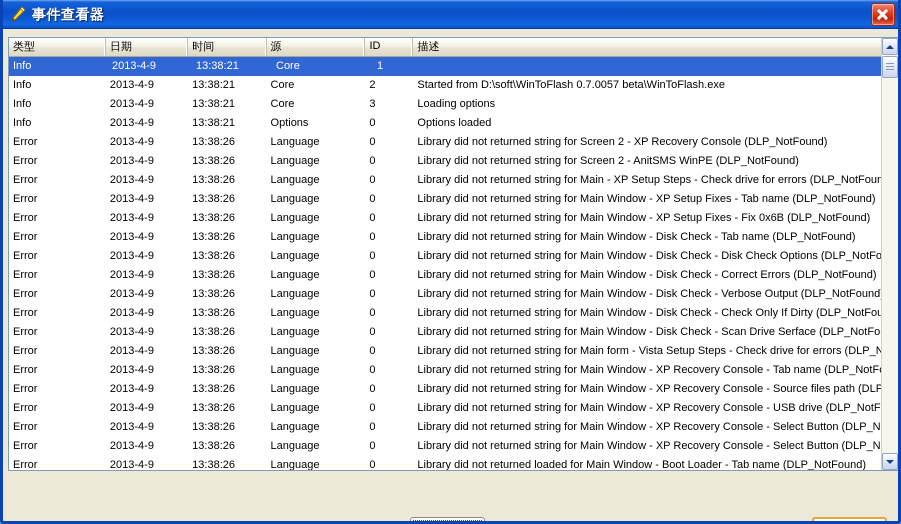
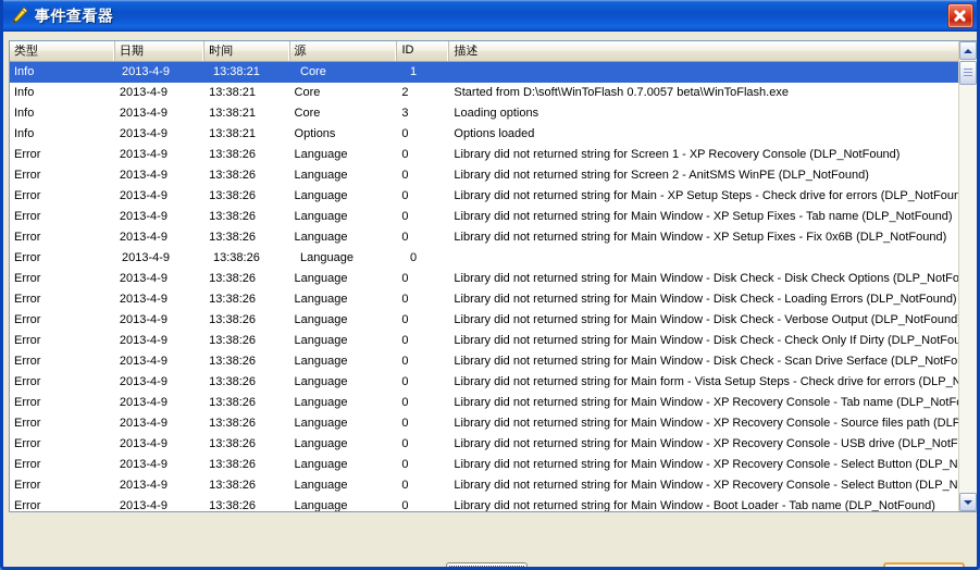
  事件查看器
  类型
  日期
  时间
  源
  ID
  描述
  Info
  2013-4-9
  13:38:21
  Core
  1
  Info
  2013-4-9
  13:38:21
  Core
  2
  Started from D:\soft\WinToFlash 0.7.0057 beta\WinToFlash.exe
  Info
  2013-4-9
  13:38:21
  Core
  3
  Loading options
  Info
  2013-4-9
  13:38:21
  Options
  0
  Options loaded
  Error
  2013-4-9
  13:38:26
  Language
  0
- Library did not returned string for Screen 2 - XP Recovery Console (DLP_NotFound)
+ Library did not returned string for Screen 1 - XP Recovery Console (DLP_NotFound)
  Error
  2013-4-9
  13:38:26
  Language
  0
  Library did not returned string for Screen 2 - AnitSMS WinPE (DLP_NotFound)
  Error
  2013-4-9
  13:38:26
  Language
  0
  Library did not returned string for Main - XP Setup Steps - Check drive for errors (DLP_NotFou
  Error
  2013-4-9
  13:38:26
  Language
  0
  Library did not returned string for Main Window - XP Setup Fixes - Tab name (DLP_NotFound)
  Error
  2013-4-9
  13:38:26
  Language
  0
  Library did not returned string for Main Window - XP Setup Fixes - Fix 0x6B (DLP_NotFound)
  Error
  2013-4-9
  13:38:26
  Language
  0
- Library did not returned string for Main Window - Disk Check - Tab name (DLP_NotFound)
  Error
  2013-4-9
  13:38:26
  Language
  0
  Library did not returned string for Main Window - Disk Check - Disk Check Options (DLP_NotFo
  Error
  2013-4-9
  13:38:26
  Language
  0
- Library did not returned string for Main Window - Disk Check - Correct Errors (DLP_NotFound)
+ Library did not returned string for Main Window - Disk Check - Loading Errors (DLP_NotFound)
  Error
  2013-4-9
  13:38:26
  Language
  0
  Library did not returned string for Main Window - Disk Check - Verbose Output (DLP_NotFound
  Error
  2013-4-9
  13:38:26
  Language
  0
  Library did not returned string for Main Window - Disk Check - Check Only If Dirty (DLP_NotFo
  Error
  2013-4-9
  13:38:26
  Language
  0
  Library did not returned string for Main Window - Disk Check - Scan Drive Serface (DLP_NotFo
  Error
  2013-4-9
  13:38:26
  Language
  0
  Library did not returned string for Main form - Vista Setup Steps - Check drive for errors (DLP_N
  Error
  2013-4-9
  13:38:26
  Language
  0
  Library did not returned string for Main Window - XP Recovery Console - Tab name (DLP_NotF
  Error
  2013-4-9
  13:38:26
  Language
  0
  Library did not returned string for Main Window - XP Recovery Console - Source files path (DLP
  Error
  2013-4-9
  13:38:26
  Language
  0
  Library did not returned string for Main Window - XP Recovery Console - USB drive (DLP_NotF
  Error
  2013-4-9
  13:38:26
  Language
  0
  Library did not returned string for Main Window - XP Recovery Console - Select Button (DLP_N
  Error
  2013-4-9
  13:38:26
  Language
  0
  Library did not returned string for Main Window - XP Recovery Console - Select Button (DLP_N
  Error
  2013-4-9
  13:38:26
  Language
  0
- Library did not returned loaded for Main Window - Boot Loader - Tab name (DLP_NotFound)
+ Library did not returned string for Main Window - Boot Loader - Tab name (DLP_NotFound)
